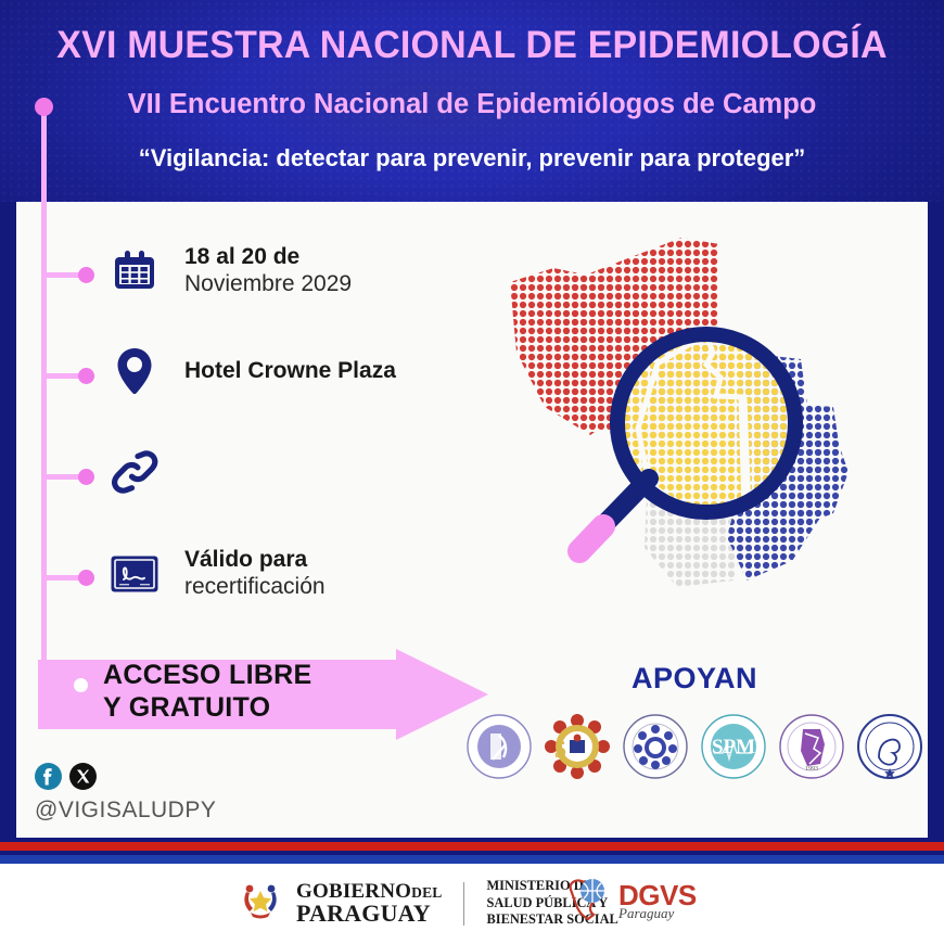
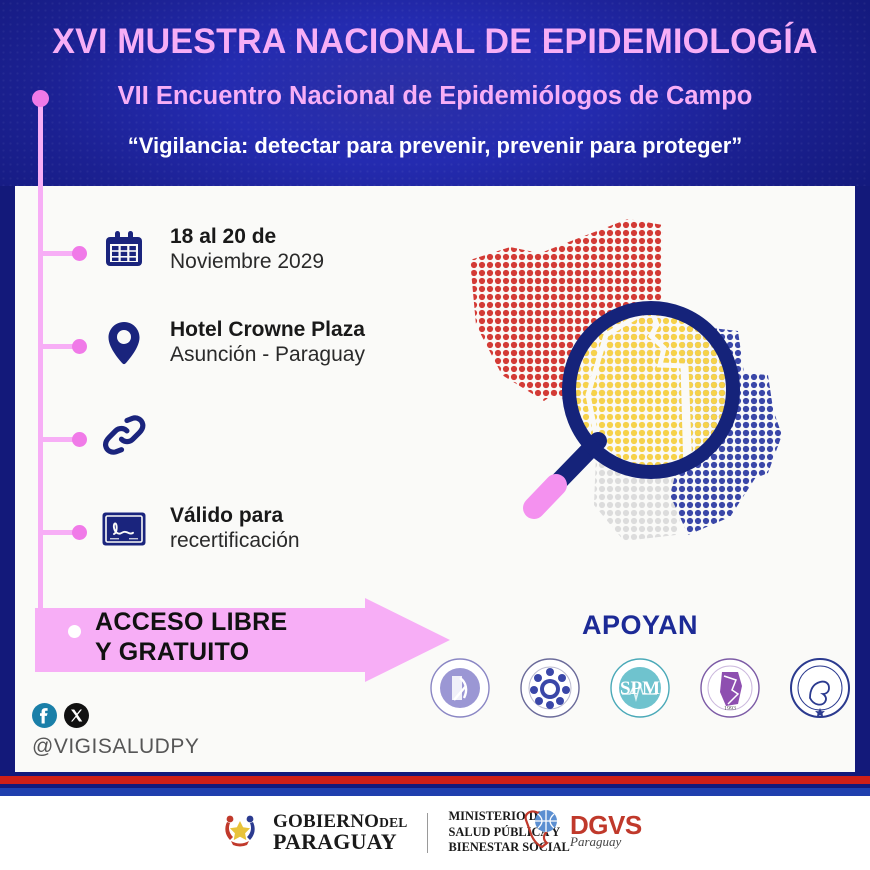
  XVI MUESTRA NACIONAL DE EPIDEMIOLOGÍA
  VII Encuentro Nacional de Epidemiólogos de Campo
  “Vigilancia: detectar para prevenir, prevenir para proteger”
  18 al 20 de
  Noviembre 2029
  Hotel Crowne Plaza
+ Asunción - Paraguay
  Válido para
  recertificación
  ACCESO LIBRE
  Y GRATUITO
  @VIGISALUDPY
  APOYAN
- 5
  SPM
  GOBIERNODEL
  PARAGUAY
  MINISTERIO D
  SALUD PÚBLC Y
  BIENESTAR SOCIAL
  DGVS
  Paraguay
